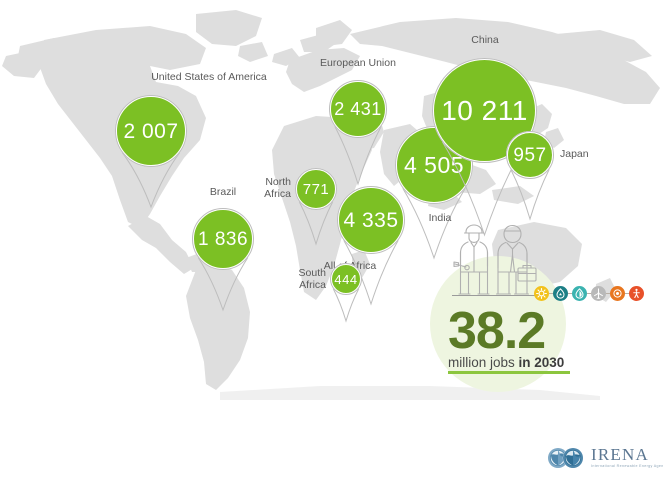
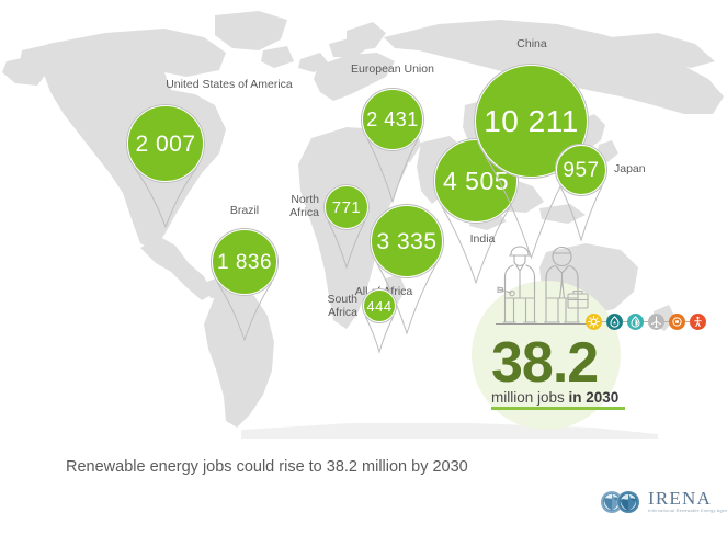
  2 007
  United States of America
  1 836
  Brazil
  2 431
  European Union
  771
  North
  Africa
- 4 335
+ 3 335
  Allfrica
  444
  South
  Africa
  4 505
  India
  10 211
  China
  957
  Japan
  38.2
  million jobs in 2030
+ Renewable energy jobs could rise to 38.2 million by 2030
  IRENA
